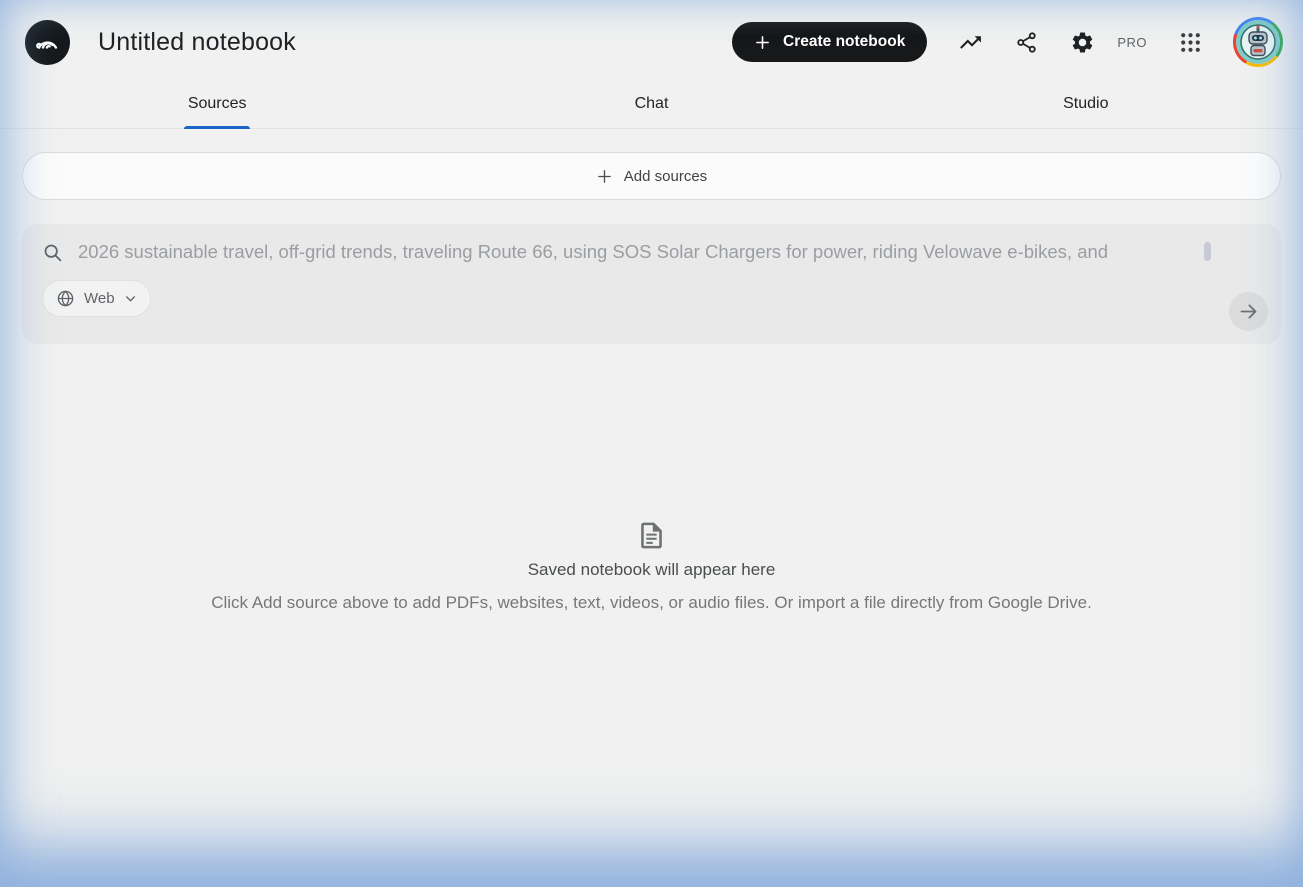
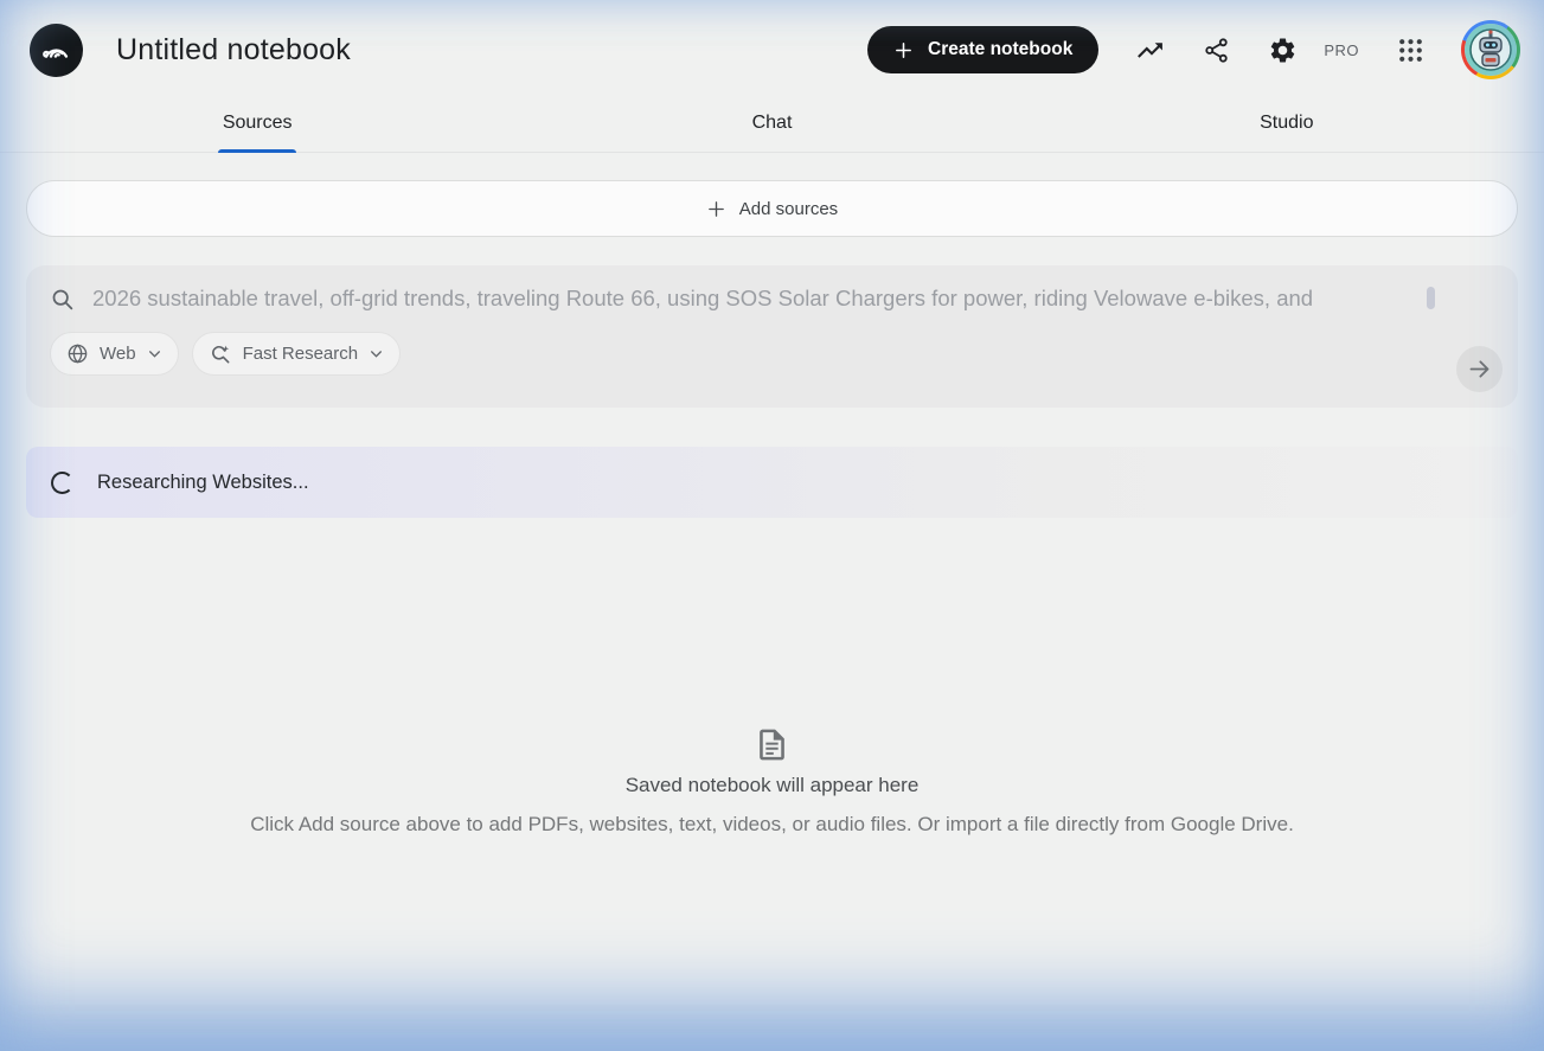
  Untitled notebook
  Create notebook
  PRO
  Sources
  Chat
  Studio
  Add sources
  2026 sustainable travel, off-grid trends, traveling Route 66, using SOS Solar Chargers for power, riding Velowave e-bikes, and
  Web
+ Fast Research
+ Researching Websites...
  Saved notebook will appear here
  Click Add source above to add PDFs, websites, text, videos, or audio files. Or import a file directly from Google Drive.
